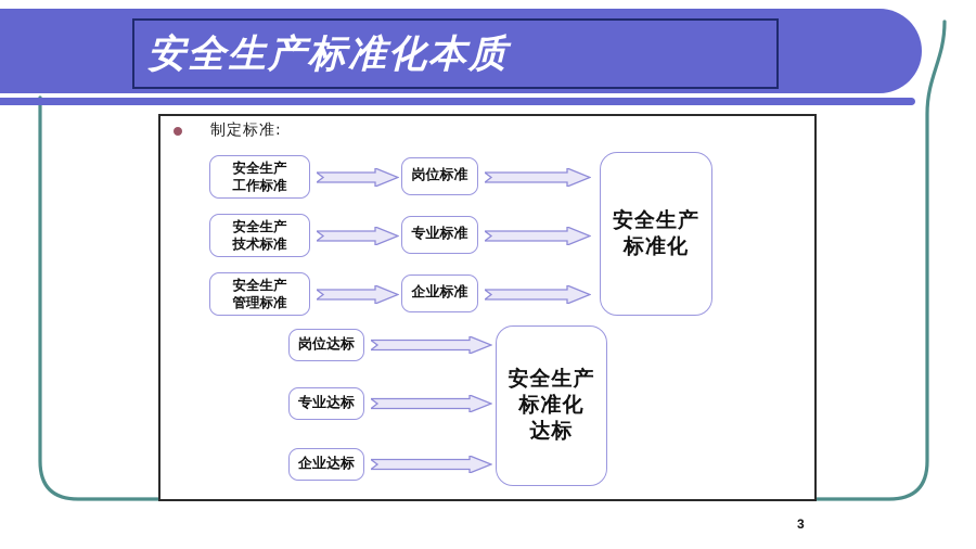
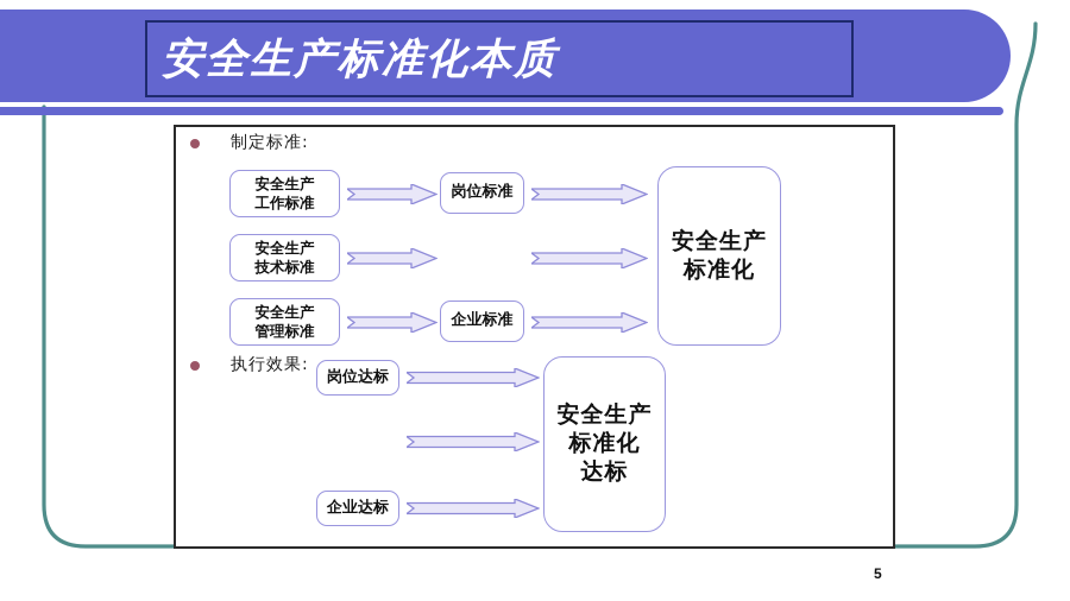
  安全生产标准化本质
  制定标准:
  安全生产
  工作标准
  岗位标准
  安全生产
  技术标准
- 专业标准
  安全生产
  管理标准
  企业标准
  安全生产
  标准化
+ 执行效果:
  岗位达标
- 专业达标
  企业达标
  安全生产
  标准化
  达标
- 3
+ 5
